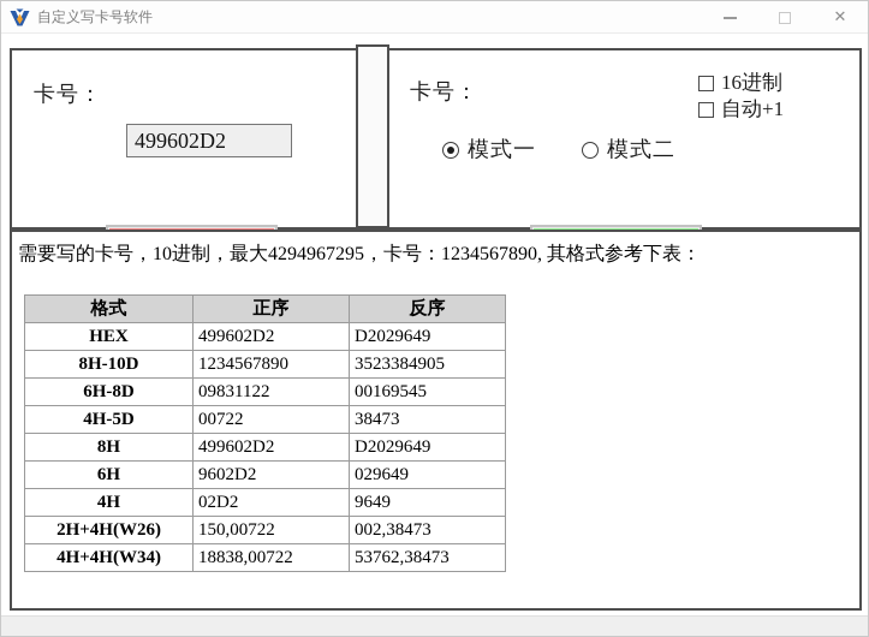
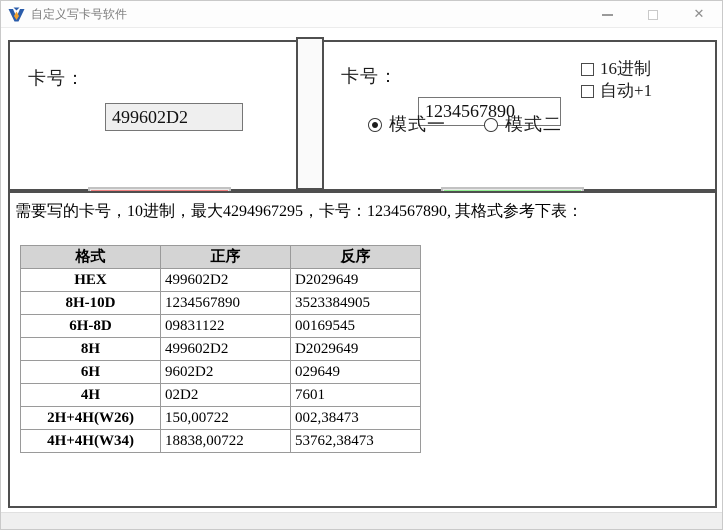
  自定义写卡号软件
  ✕
  卡号：
  499602D2
  卡号：
+ 1234567890
  16进制
  自动+1
  模式一
  模式二
  需要写的卡号，10进制，最大4294967295，卡号：1234567890, 其格式参考下表：
  格式	正序	反序
  HEX	499602D2	D2029649
  8H-10D	1234567890	3523384905
  6H-8D	09831122	00169545
- 4H-5D	00722	38473
  8H	499602D2	D2029649
  6H	9602D2	029649
- 4H	02D2	9649
+ 4H	02D2	7601
  2H+4H(W26)	150,00722	002,38473
  4H+4H(W34)	18838,00722	53762,38473
